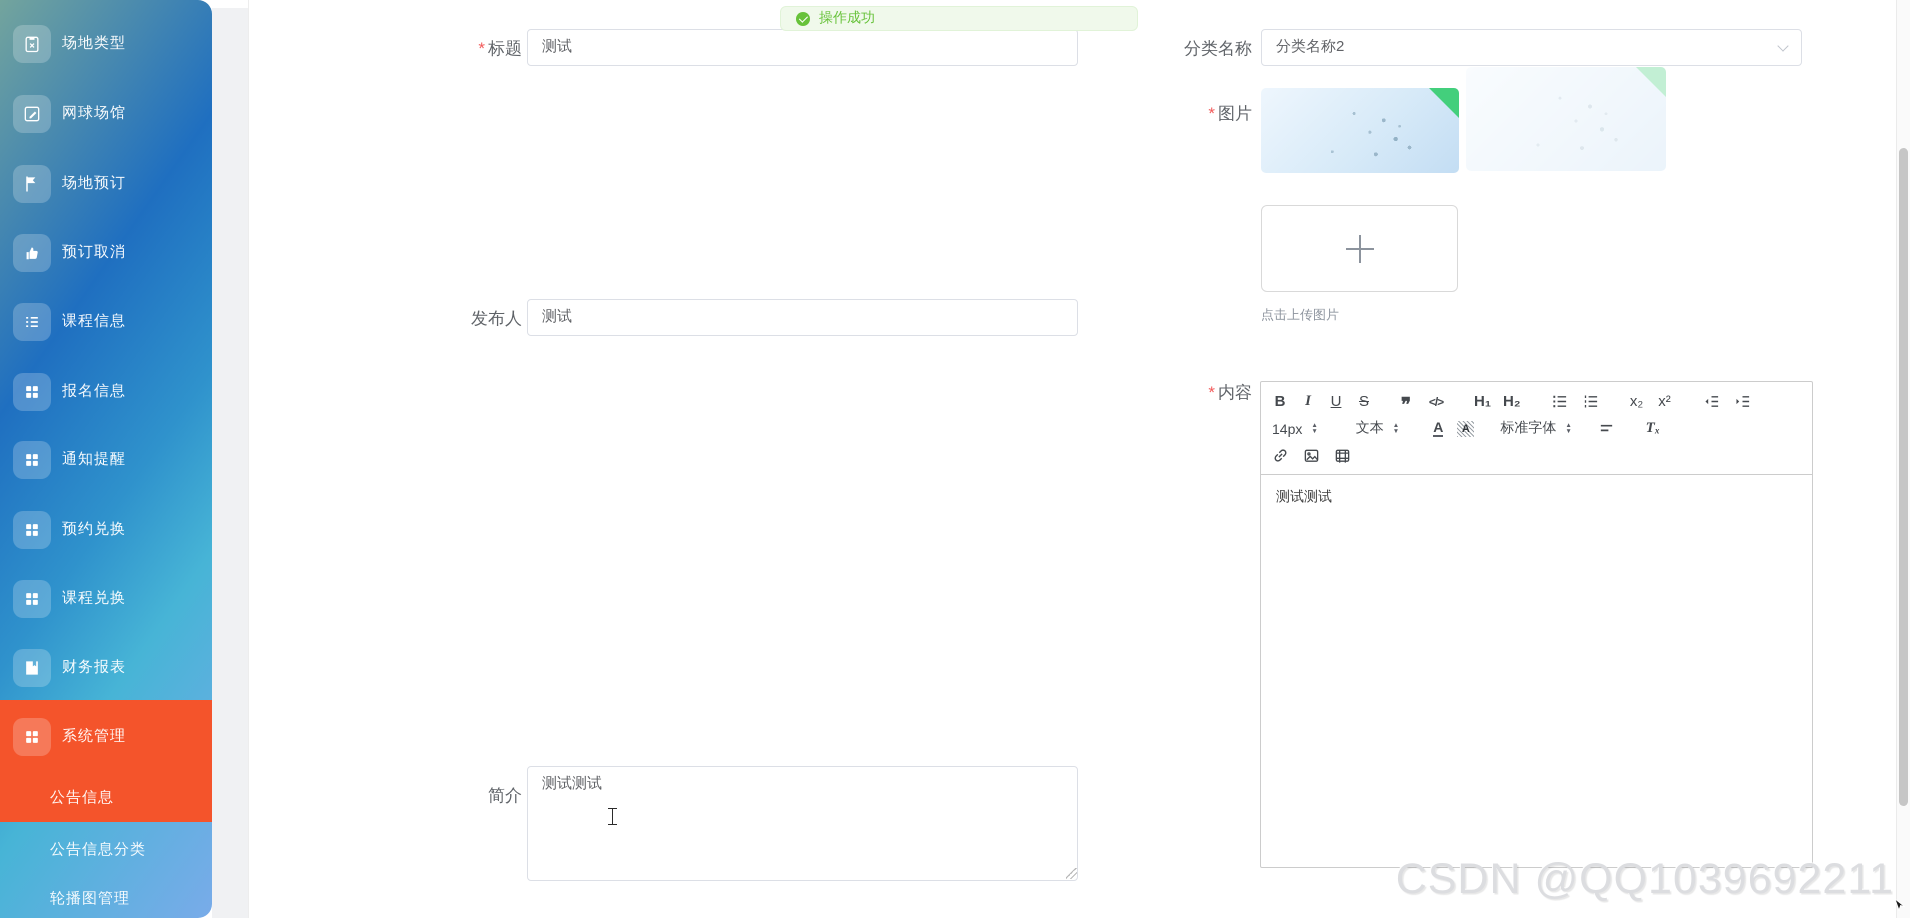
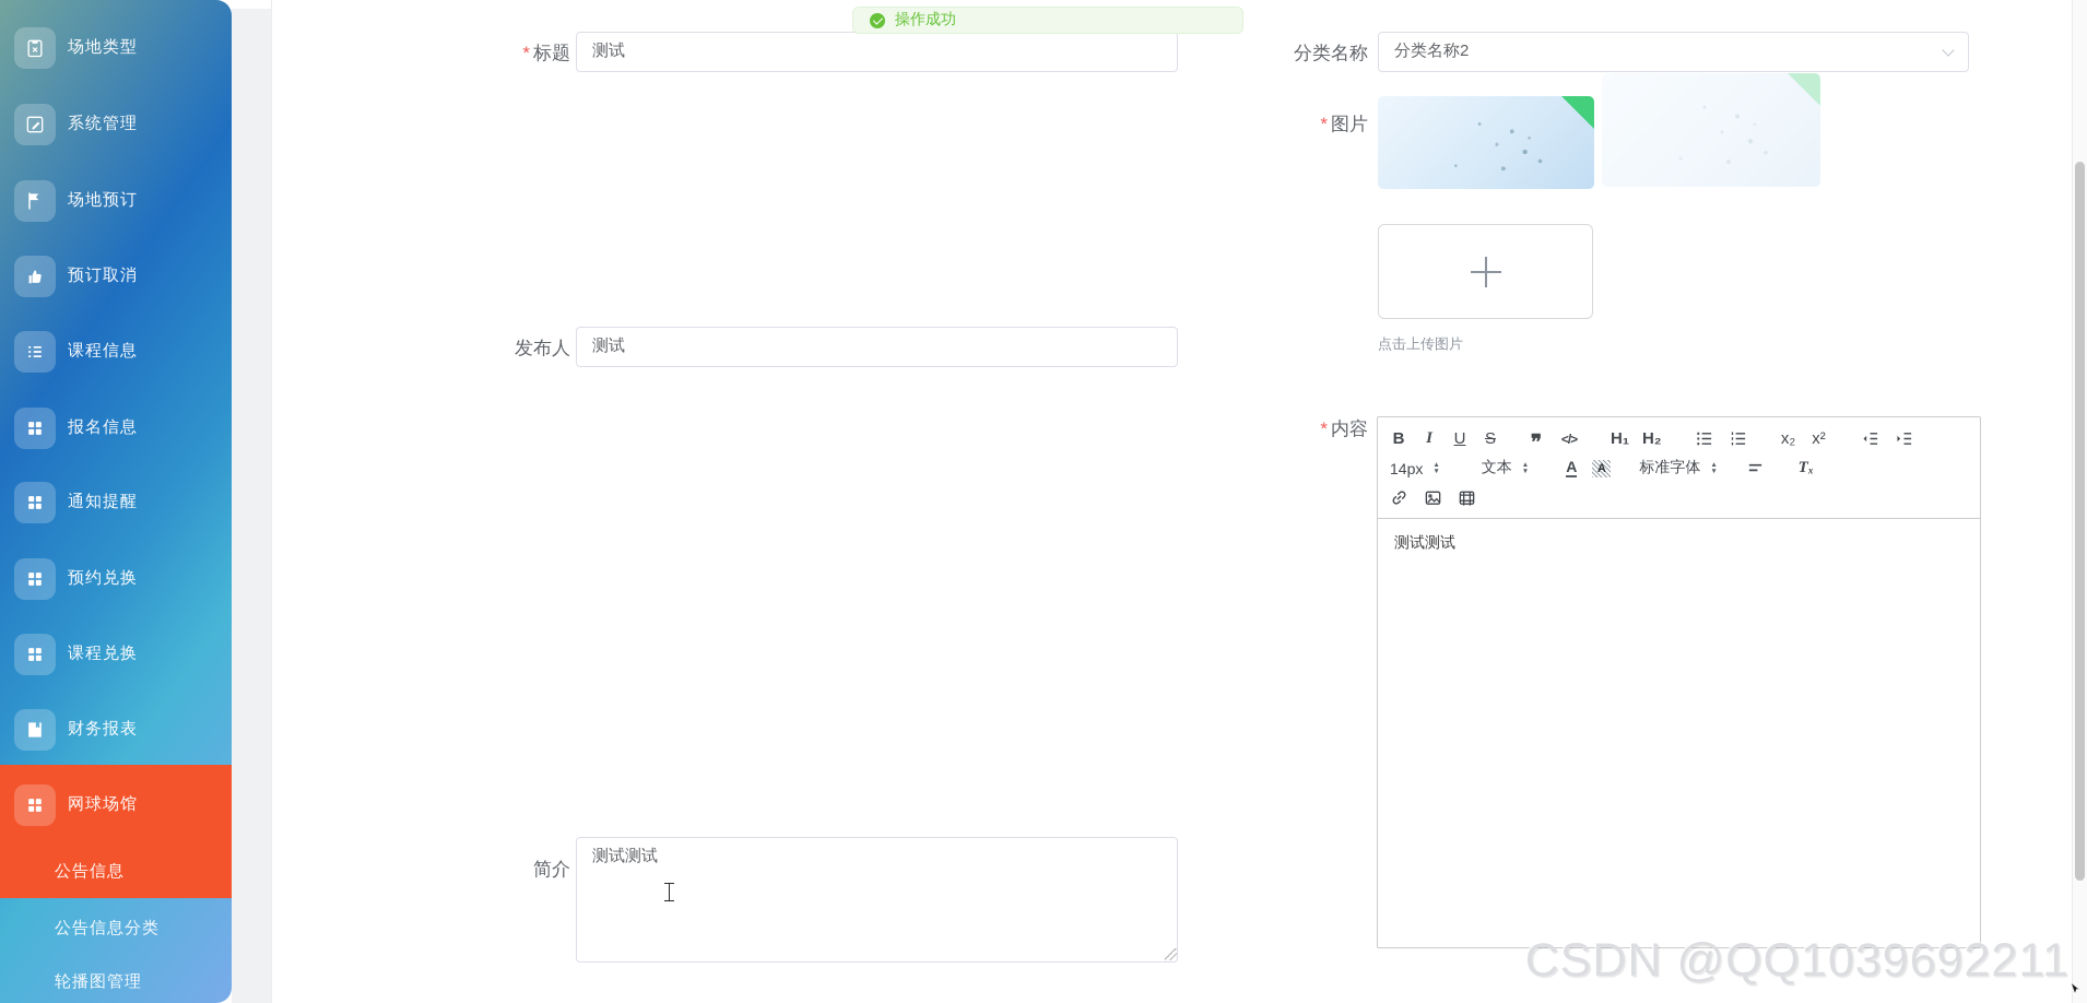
  场地类型
- 网球场馆
+ 系统管理
  场地预订
  预订取消
  课程信息
  报名信息
  通知提醒
  预约兑换
  课程兑换
  财务报表
- 系统管理
+ 网球场馆
  公告信息
  公告信息分类
  轮播图管理
  操作成功
  * 标题
  测试
  发布人
  测试
  简介
  测试测试
  分类名称
  分类名称2
  * 图片
  点击上传图片
  * 内容
  B
  I
  U
  S
  ❞
  </>
  H₁
  H₂
  x₂
  x²
  14px
  文本
  A
  A
  标准字体
  Tₓ
  测试测试
  CSDN @QQ1039692211
